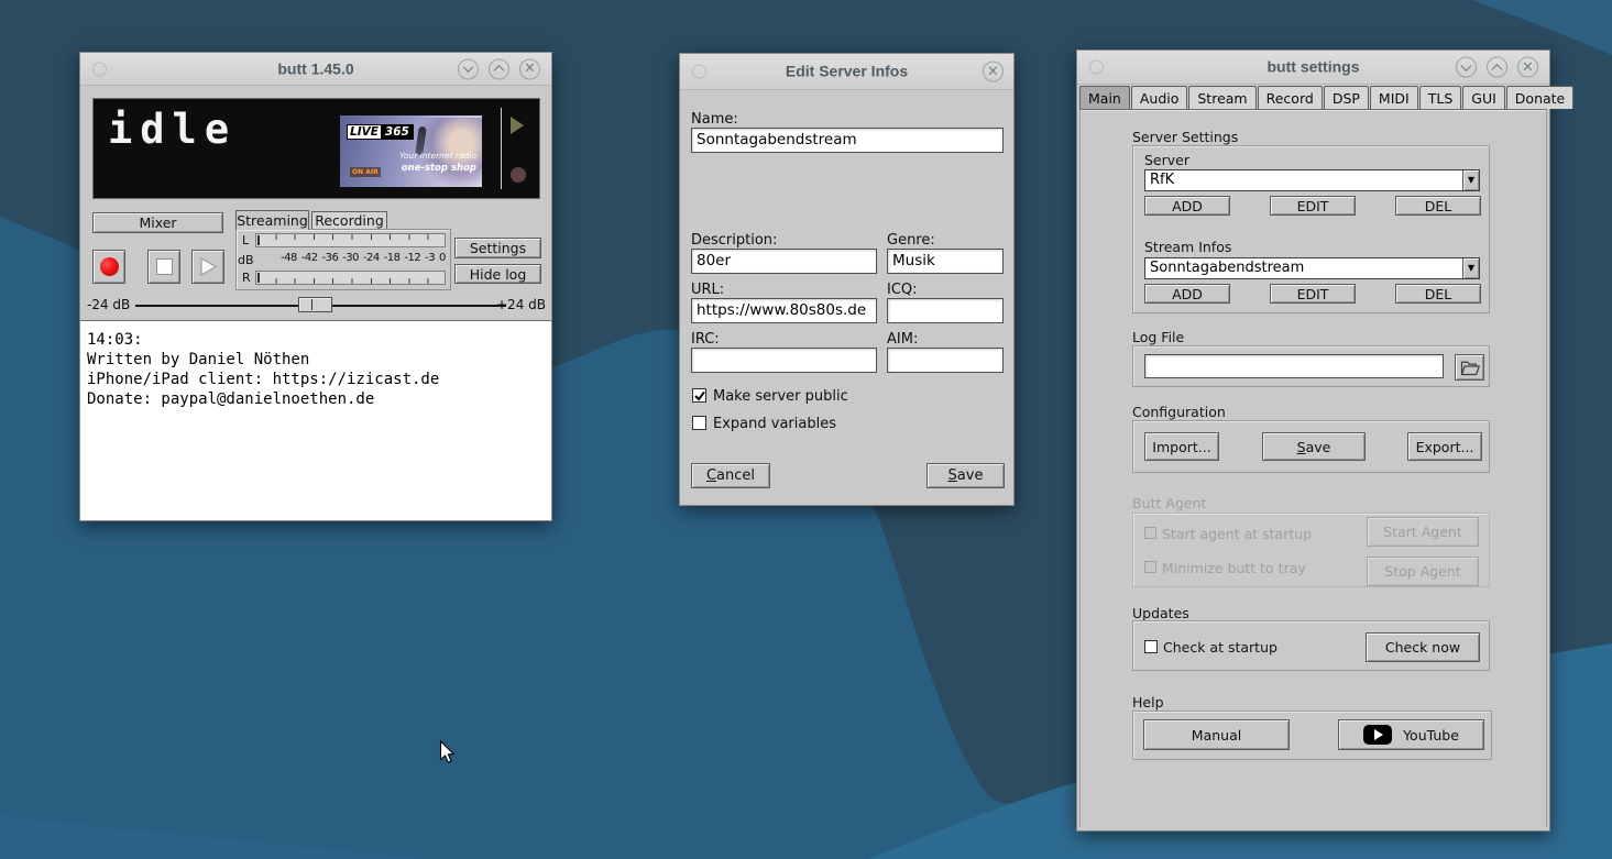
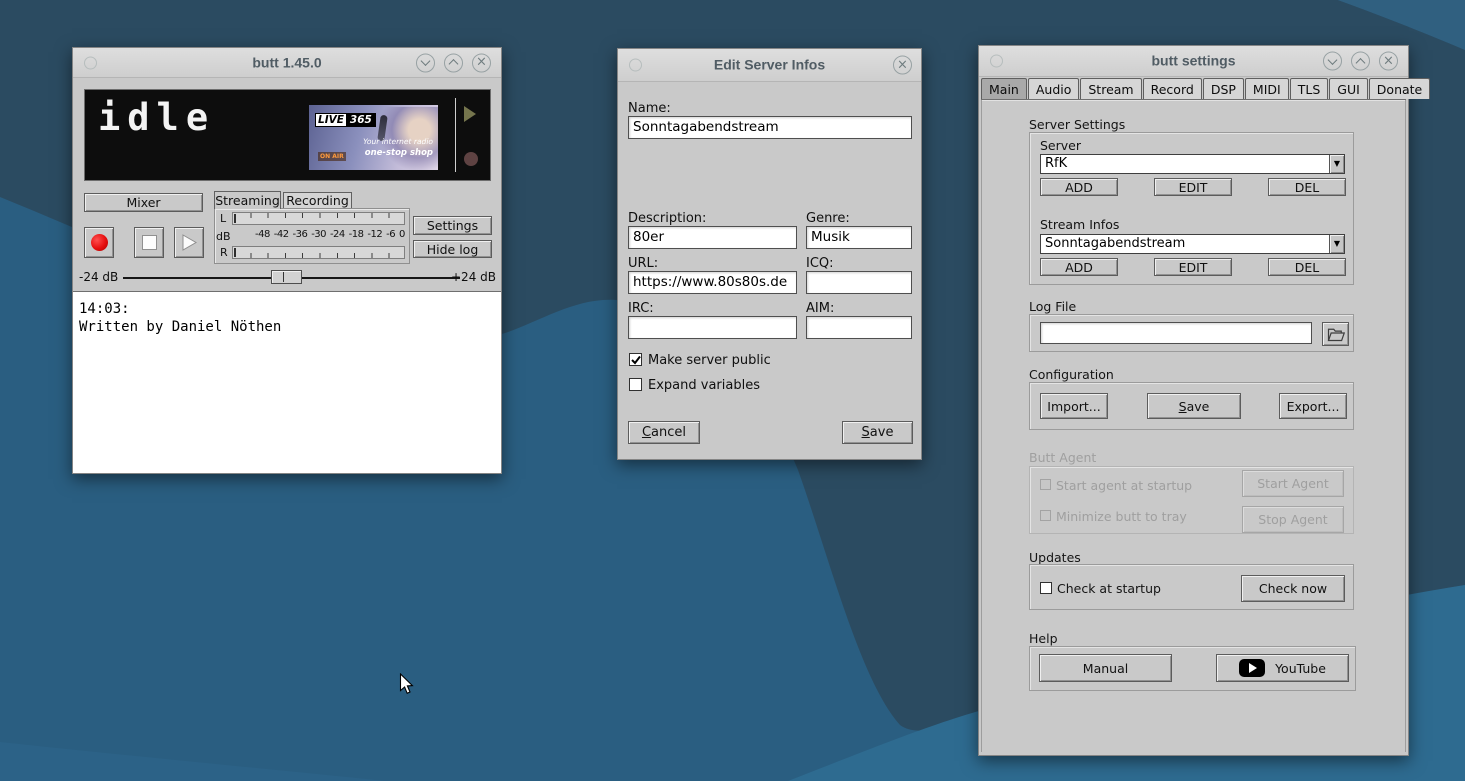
  butt 1.45.0
  ×
  idle
  LIVE
  365
  Your internet radio
  one-stop shop
  Mixer
  Streaming
  Recording
  L
  dB
  -48
  -42
  -36
  -30
  -24
  -18
  -12
- -3
+ -6
  0
  R
  Settings
  Hide log
  -24 dB
  +24 dB
  14:03:
  Written by Daniel Nöthen
- iPhone/iPad client: https://izicast.de
- Donate: paypal@danielnoethen.de
  Edit Server Infos
  ×
  Name:
  Sonntagabendstream
  Description:
  80er
  Genre:
  Musik
  URL:
  https://www.80s80s.de
  ICQ:
  IRC:
  AIM:
  Make server public
  Expand variables
  Cancel
  Save
  butt settings
  ×
  Main
  Audio
  Stream
  Record
  DSP
  MIDI
  TLS
  GUI
  Donate
  Server Settings
  Server
  RfK
  ▼
  ADD
  EDIT
  DEL
  Stream Infos
  Sonntagabendstream
  ▼
  ADD
  EDIT
  DEL
  Log File
  Configuration
  Import...
  Save
  Export...
  Butt Agent
  Start agent at startup
  Start Agent
  Minimize butt to tray
  Stop Agent
  Updates
  Check at startup
  Check now
  Help
  Manual
  YouTube
